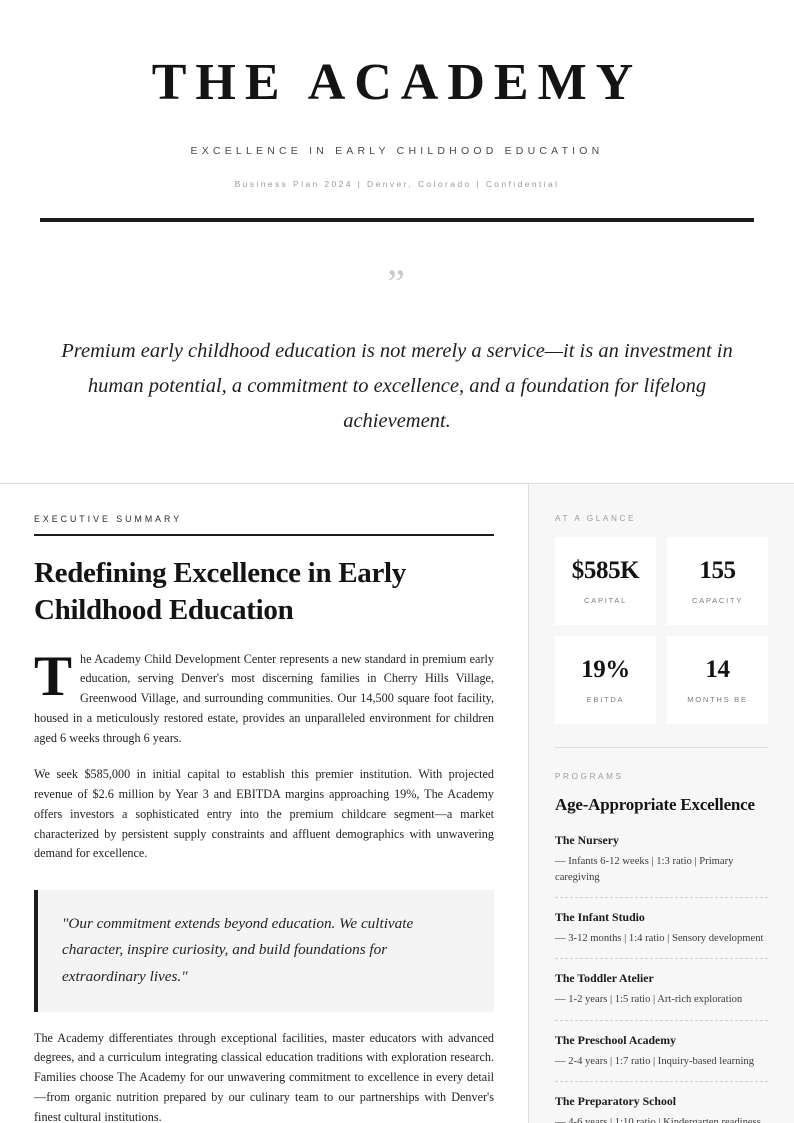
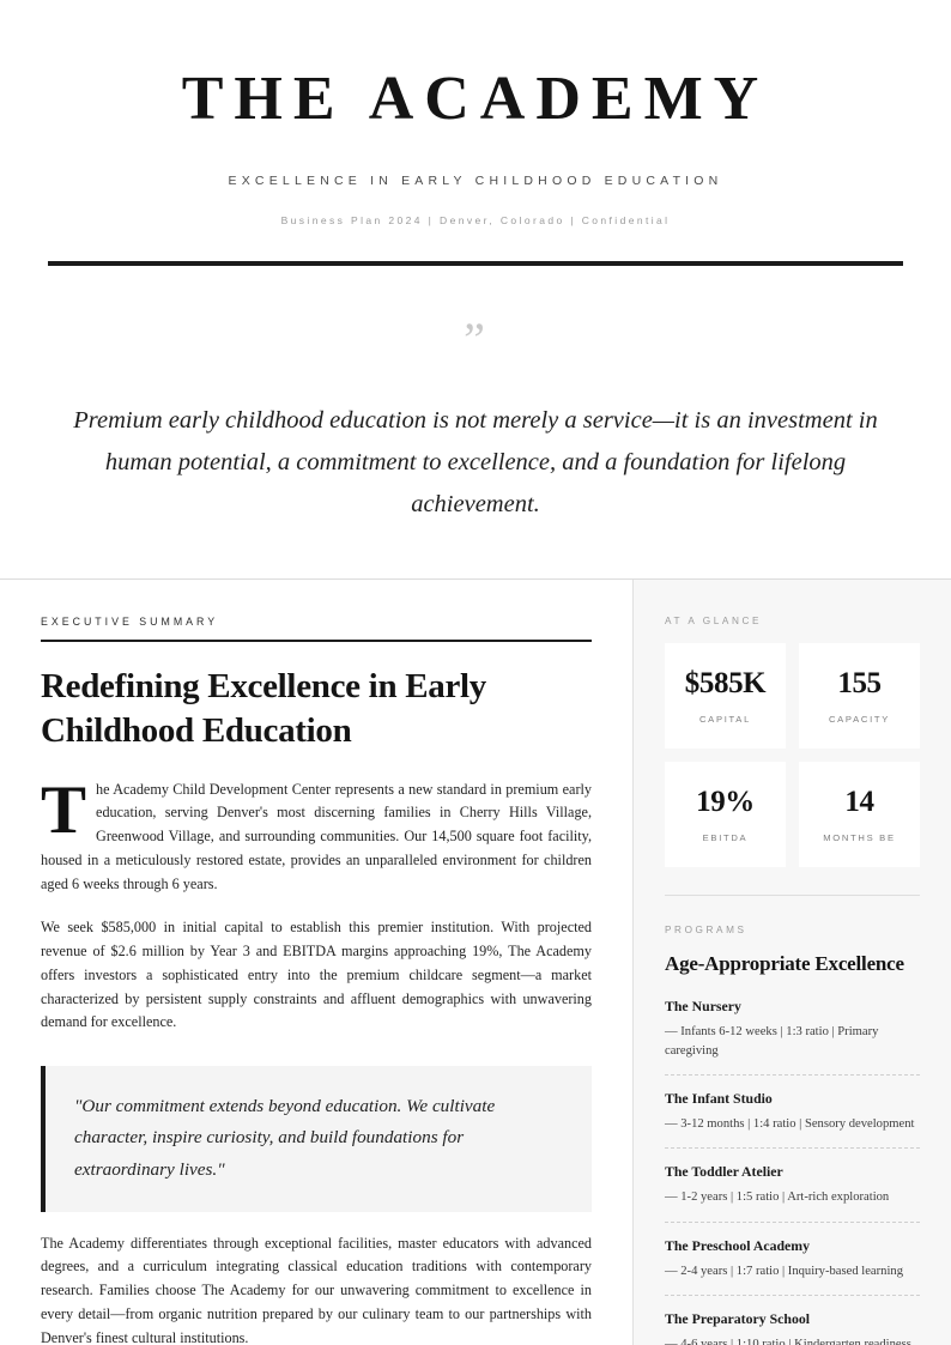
  THE ACADEMY
  EXCELLENCE IN EARLY CHILDHOOD EDUCATION
  Business Plan 2024 | Denver, Colorado | Confidential
  ”
  Premium early childhood education is not merely a service—it is an investment in human potential, a commitment to excellence, and a foundation for lifelong achievement.
  EXECUTIVE SUMMARY
  Redefining Excellence in Early Childhood Education
  The Academy Child Development Center represents a new standard in premium early education, serving Denver's most discerning families in Cherry Hills Village, Greenwood Village, and surrounding communities. Our 14,500 square foot facility, housed in a meticulously restored estate, provides an unparalleled environment for children aged 6 weeks through 6 years.
  We seek $585,000 in initial capital to establish this premier institution. With projected revenue of $2.6 million by Year 3 and EBITDA margins approaching 19%, The Academy offers investors a sophisticated entry into the premium childcare segment—a market characterized by persistent supply constraints and affluent demographics with unwavering demand for excellence.
  "Our commitment extends beyond education. We cultivate character, inspire curiosity, and build foundations for extraordinary lives."
- The Academy differentiates through exceptional facilities, master educators with advanced degrees, and a curriculum integrating classical education traditions with exploration research. Families choose The Academy for our unwavering commitment to excellence in every detail—from organic nutrition prepared by our culinary team to our partnerships with Denver's finest cultural institutions.
+ The Academy differentiates through exceptional facilities, master educators with advanced degrees, and a curriculum integrating classical education traditions with contemporary research. Families choose The Academy for our unwavering commitment to excellence in every detail—from organic nutrition prepared by our culinary team to our partnerships with Denver's finest cultural institutions.
  AT A GLANCE
  $585K
  CAPITAL
  155
  CAPACITY
  19%
  EBITDA
  14
  MONTHS BE
  PROGRAMS
  Age-Appropriate Excellence
  The Nursery
  — Infants 6-12 weeks | 1:3 ratio | Primary caregiving
  The Infant Studio
  — 3-12 months | 1:4 ratio | Sensory development
  The Toddler Atelier
  — 1-2 years | 1:5 ratio | Art-rich exploration
  The Preschool Academy
  — 2-4 years | 1:7 ratio | Inquiry-based learning
  The Preparatory School
